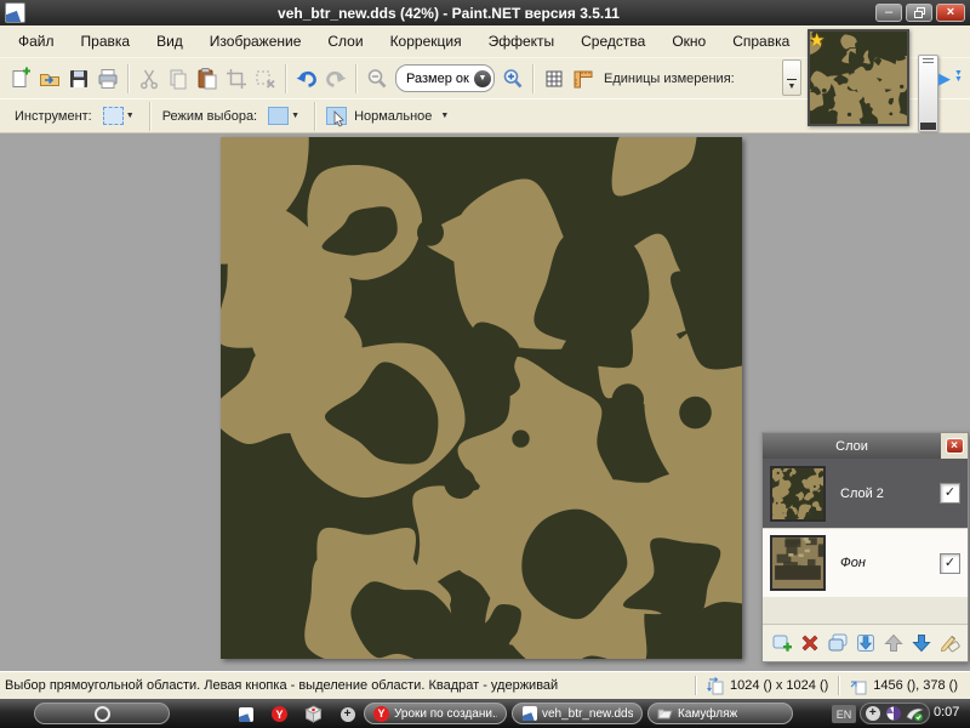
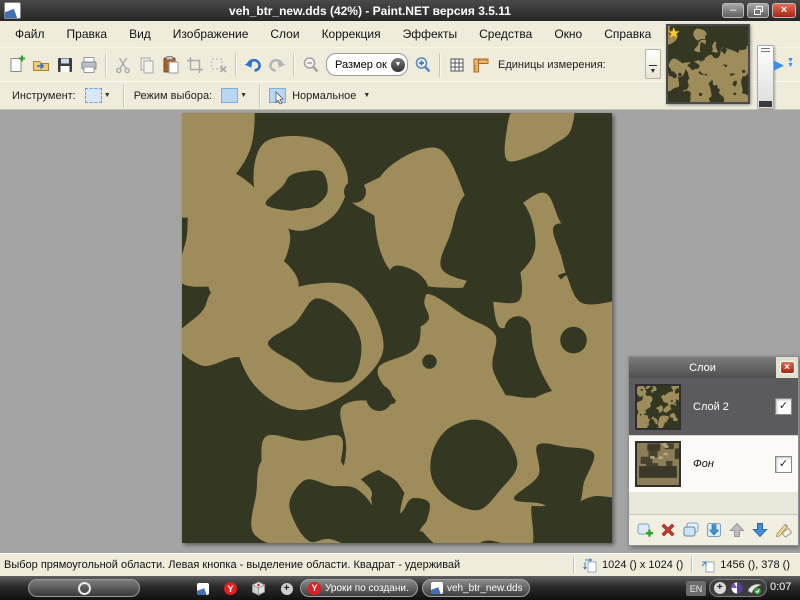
  veh_btr_new.dds (42%) - Paint.NET версия 3.5.11
  –
  ×
  Файл
  Правка
  Вид
  Изображение
  Слои
  Коррекция
  Эффекты
  Средства
  Окно
  Справка
  Размер ок
  Единицы измерения:
  Инструмент:
  Режим выбора:
  Нормальное
  ★
  ▶
  Слои
  ×
  Слой 2
  ✓
  Фон
  ✓
  Выбор прямоугольной области. Левая кнопка - выделение области. Квадрат - удерживай
  1024 () x 1024 ()
  1456 (), 378 ()
  Y
  +
  Y
  Уроки по создани.
  veh_btr_new.dds
- Камуфляж
  EN
  +
  0:07
